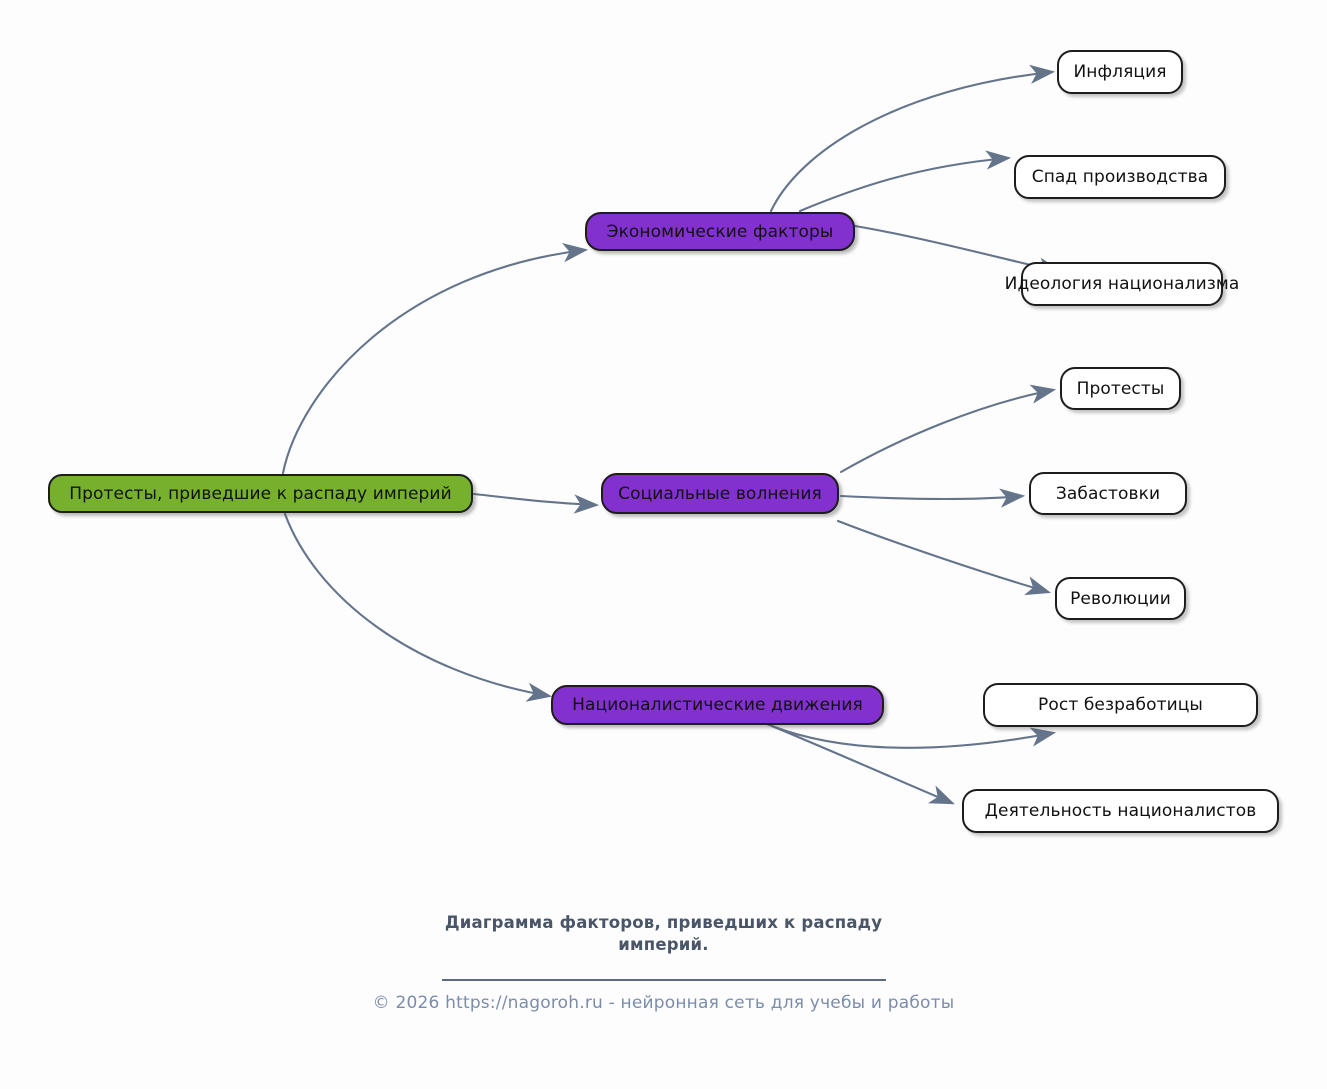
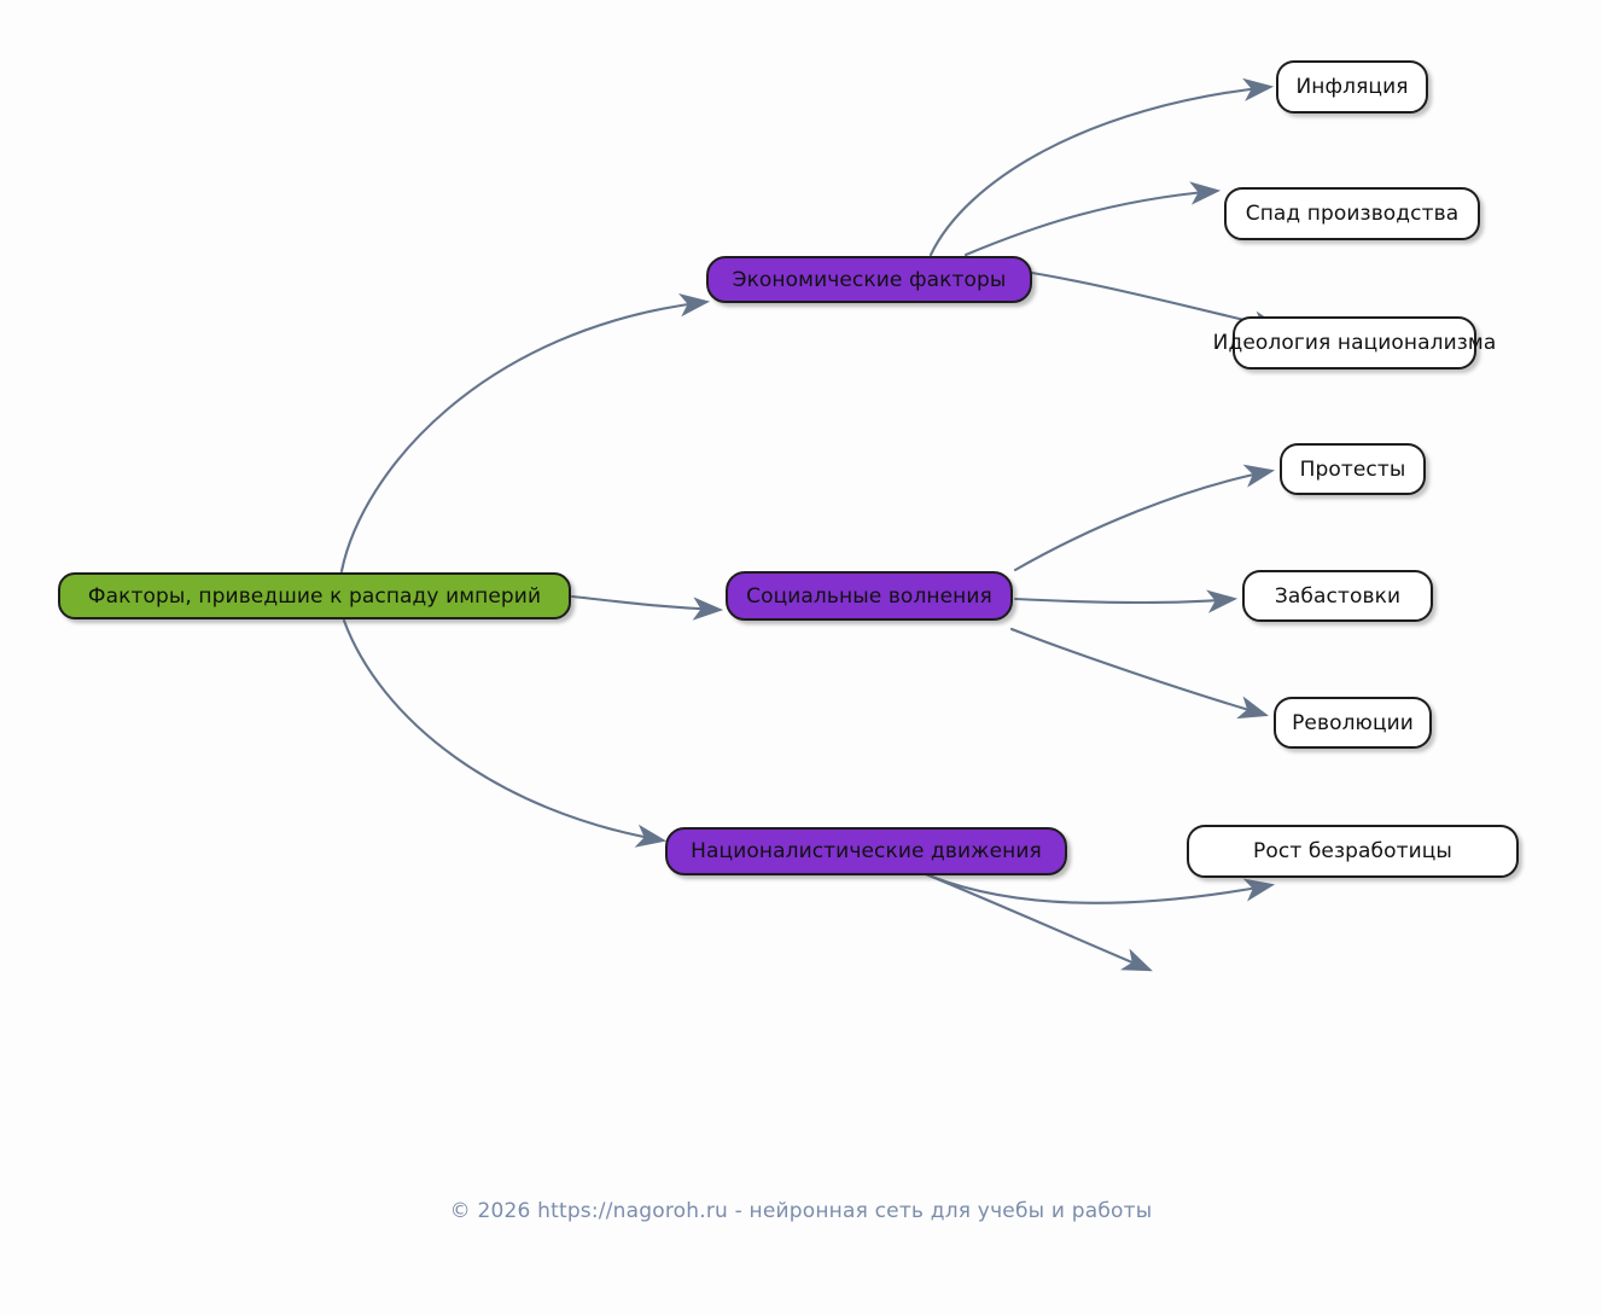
- Протесты, приведшие к распаду империй
+ Факторы, приведшие к распаду империй
  Экономические факторы
  Инфляция
  Спад производства
  Идеология национализма
  Социальные волнения
  Протесты
  Забастовки
  Революции
  Националистические движения
  Рост безработицы
- Деятельность националистов
- Диаграмма факторов, приведших к распаду империй.
  © 2026 https://nagoroh.ru - нейронная сеть для учебы и работы
